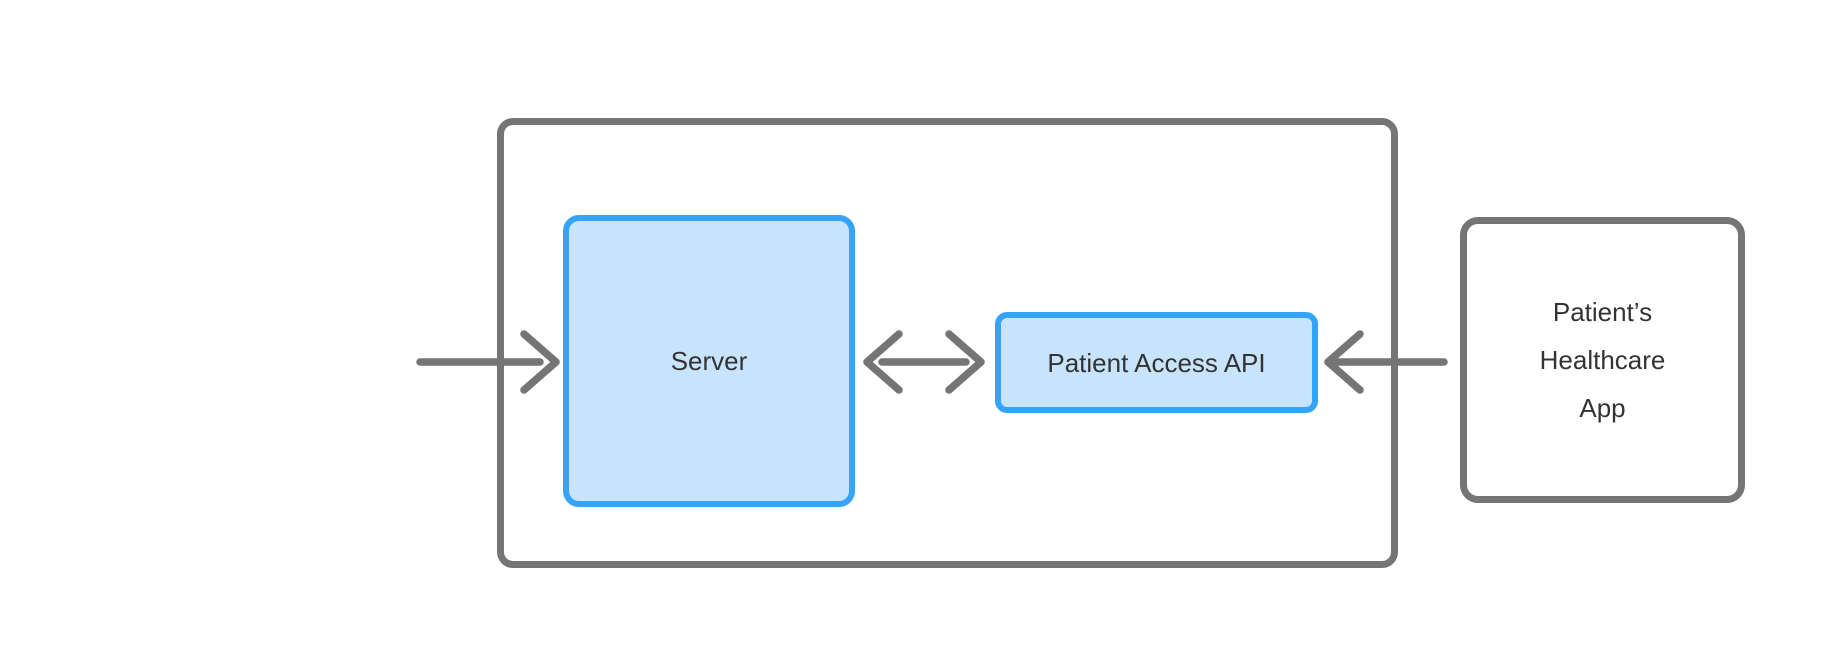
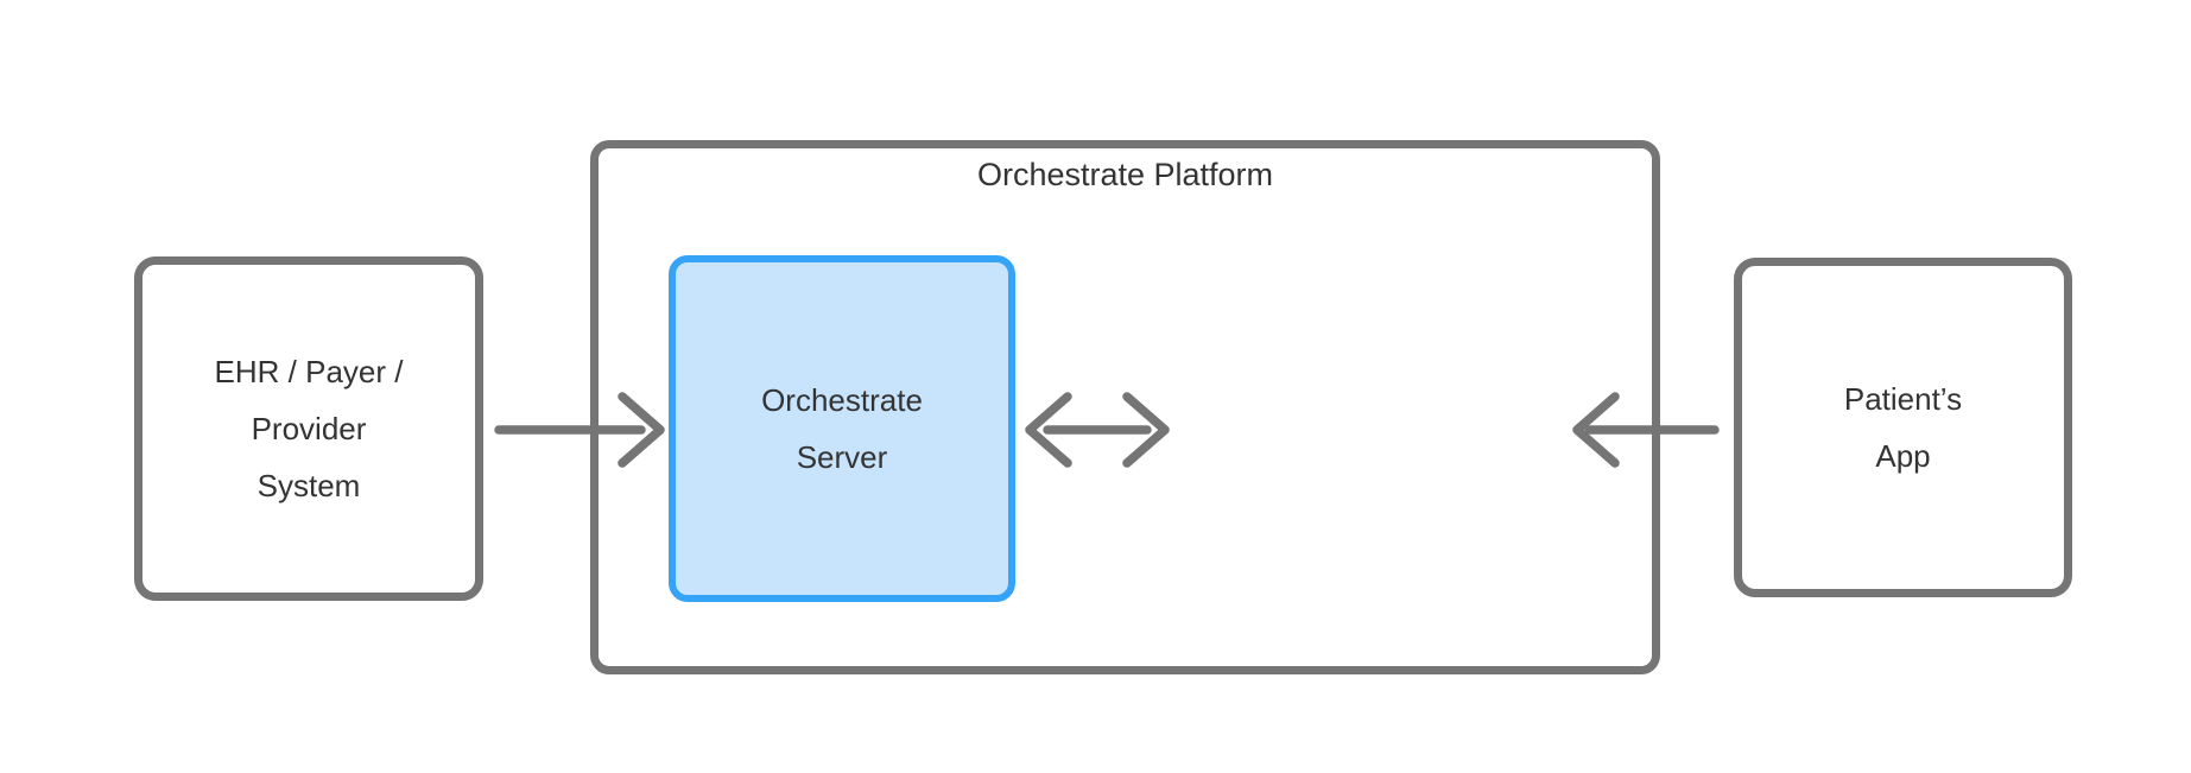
+ Orchestrate Platform
+ EHR / Payer /
+ Provider
+ System
+ Orchestrate
  Server
- Patient Access API
  Patient’s
- Healthcare
  App
